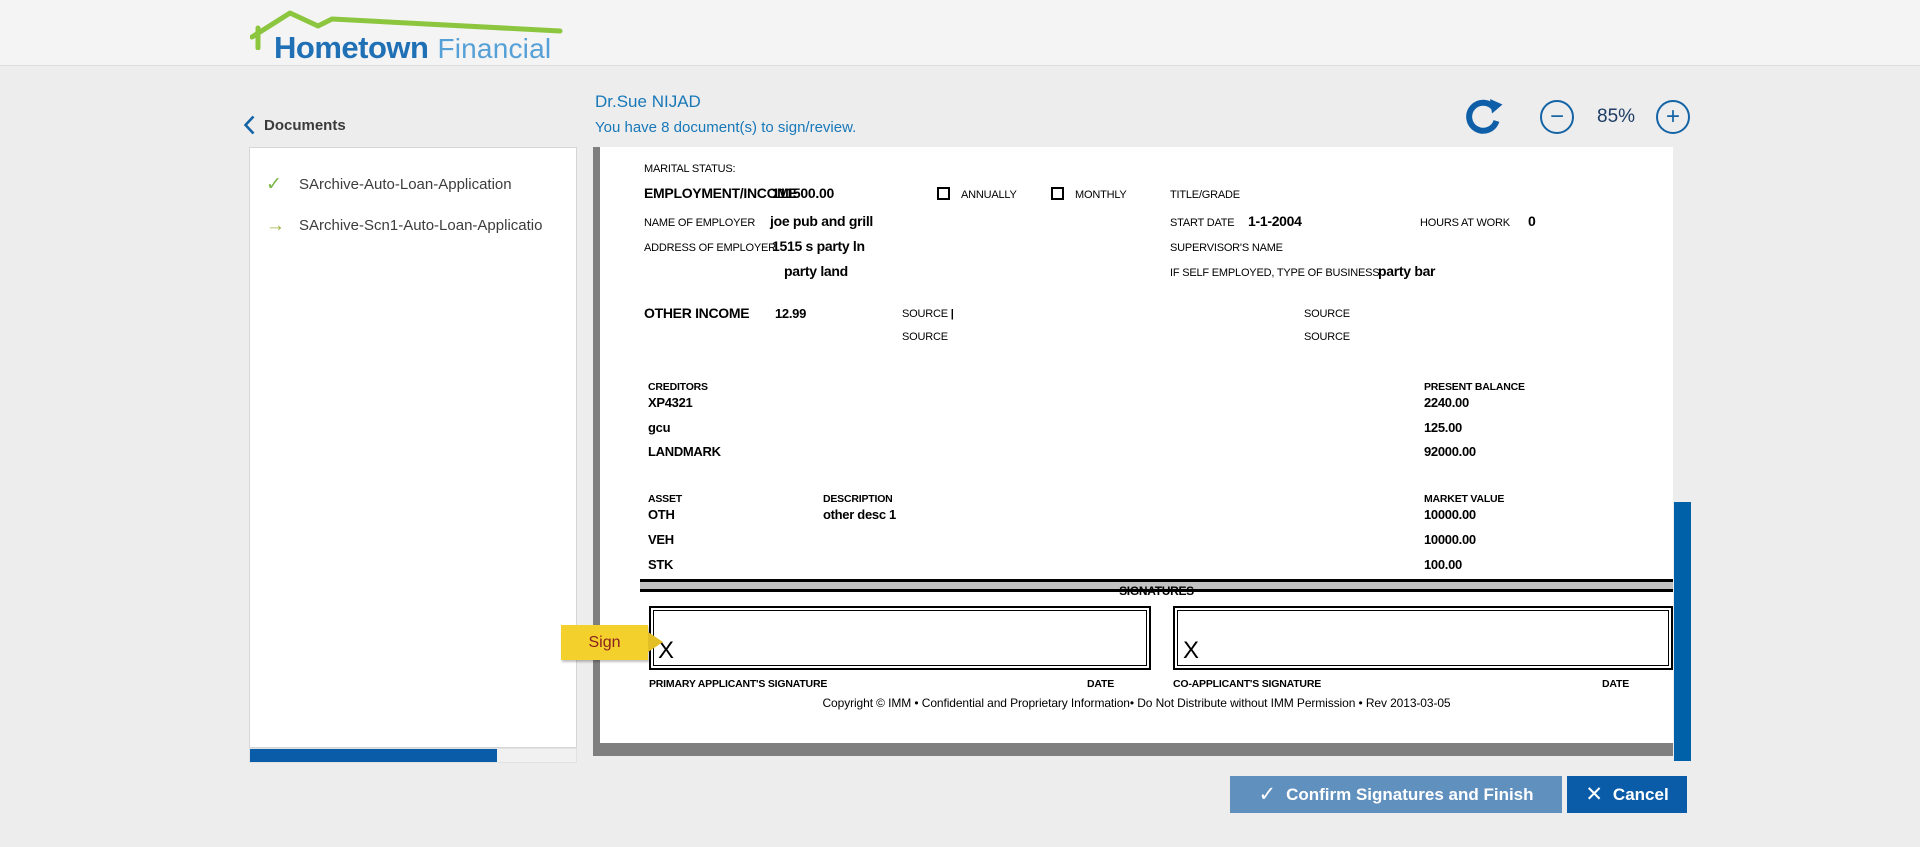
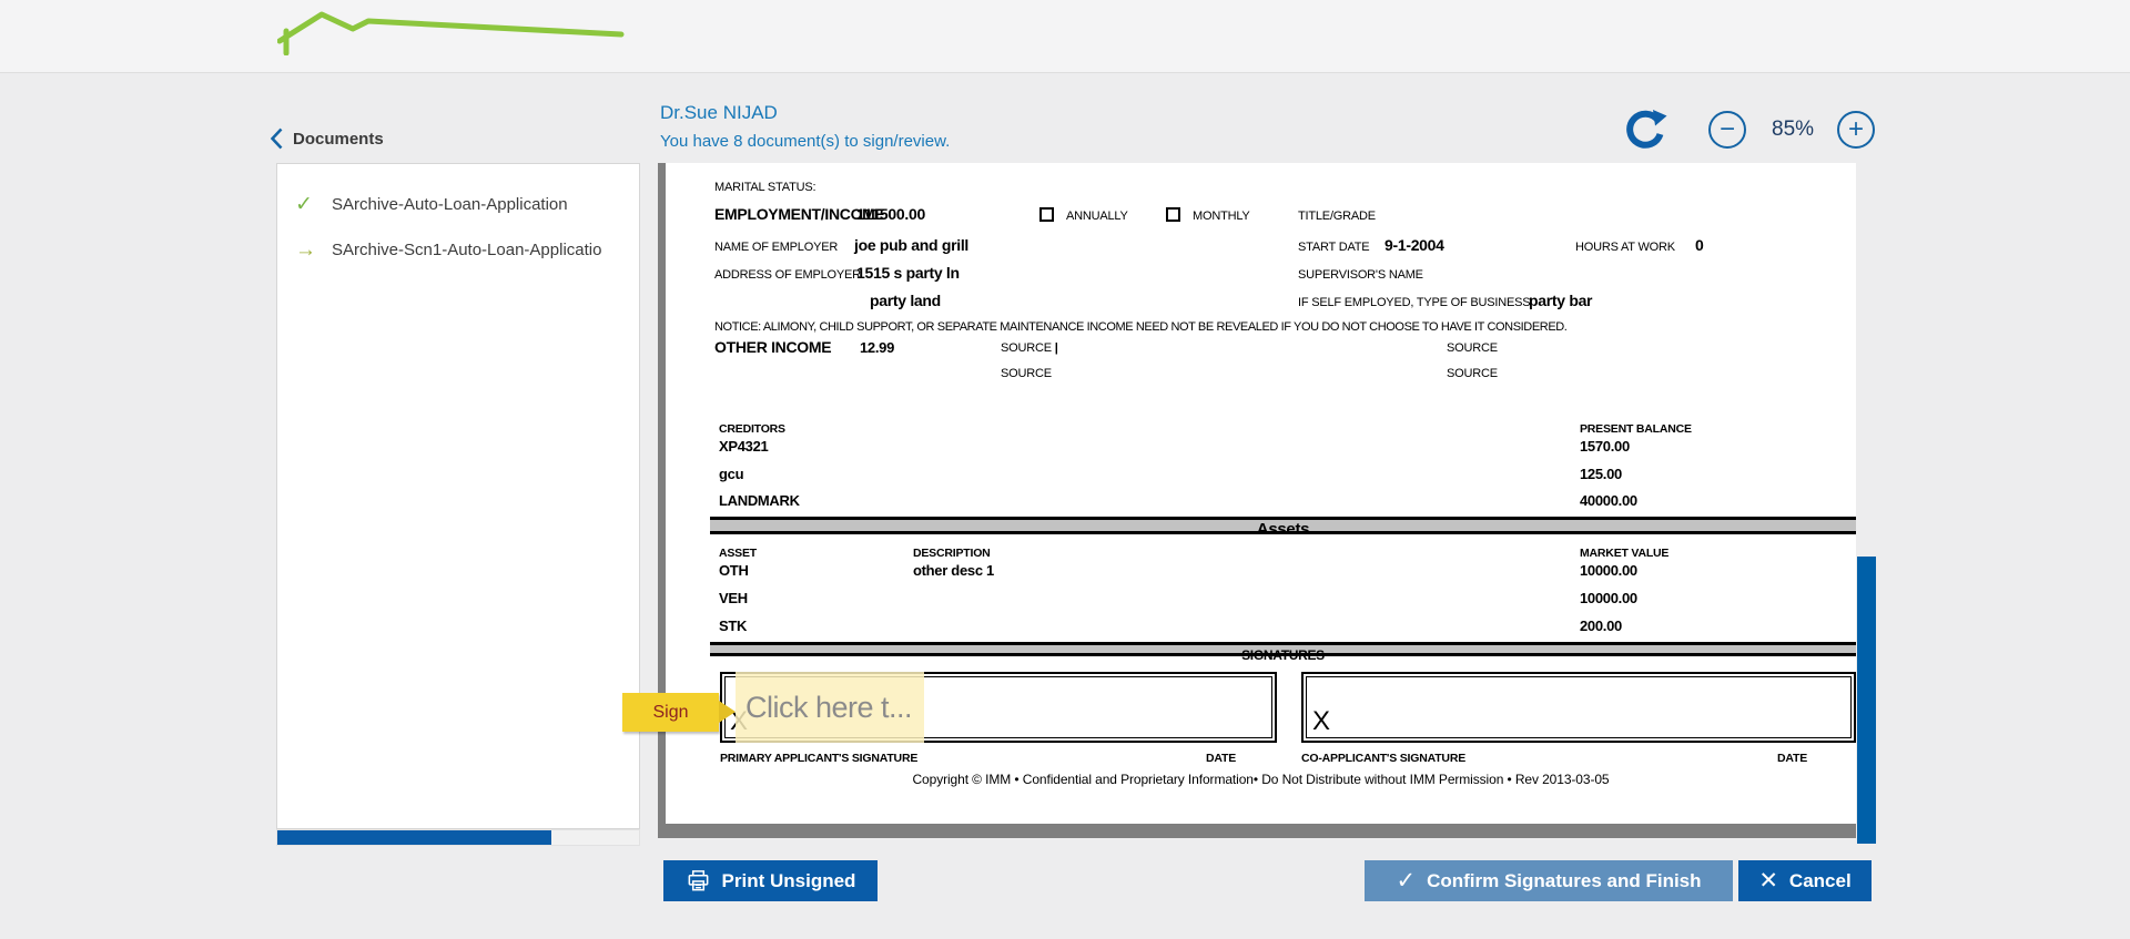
- Hometown Financial
  Documents
  ✓
  SArchive-Auto-Loan-Application
  →
  SArchive-Scn1-Auto-Loan-Applicatio
  Dr.Sue NIJAD
  You have 8 document(s) to sign/review.
  −
  85%
  +
  MARITAL STATUS:
  EMPLOYMENT/INCOME
  111500.00
  ANNUALLY
  MONTHLY
  TITLE/GRADE
  NAME OF EMPLOYER
  joe pub and grill
  START DATE
- 1-1-2004
+ 9-1-2004
  HOURS AT WORK
  0
  ADDRESS OF EMPLOYER
  1515 s party ln
  SUPERVISOR'S NAME
  party land
  IF SELF EMPLOYED, TYPE OF BUSINESS
  party bar
+ NOTICE: ALIMONY, CHILD SUPPORT, OR SEPARATE MAINTENANCE INCOME NEED NOT BE REVEALED IF YOU DO NOT CHOOSE TO HAVE IT CONSIDERED.
  OTHER INCOME
  12.99
  SOURCE |
  SOURCE
  SOURCE
  SOURCE
  CREDITORS
  PRESENT BALANCE
  XP4321
- 2240.00
+ 1570.00
  gcu
  125.00
  LANDMARK
- 92000.00
+ 40000.00
+ Assets
  ASSET
  DESCRIPTION
  MARKET VALUE
  OTH
  other desc 1
  10000.00
  VEH
  10000.00
  STK
- 100.00
+ 200.00
  SIGNATURES
  X
  X
+ Click here t...
  Sign
  PRIMARY APPLICANT'S SIGNATURE
  DATE
  CO-APPLICANT'S SIGNATURE
  DATE
  Copyright © IMM • Confidential and Proprietary Information• Do Not Distribute without IMM Permission • Rev 2013-03-05
+ Print Unsigned
  ✓
  Confirm Signatures and Finish
  ✕
  Cancel
